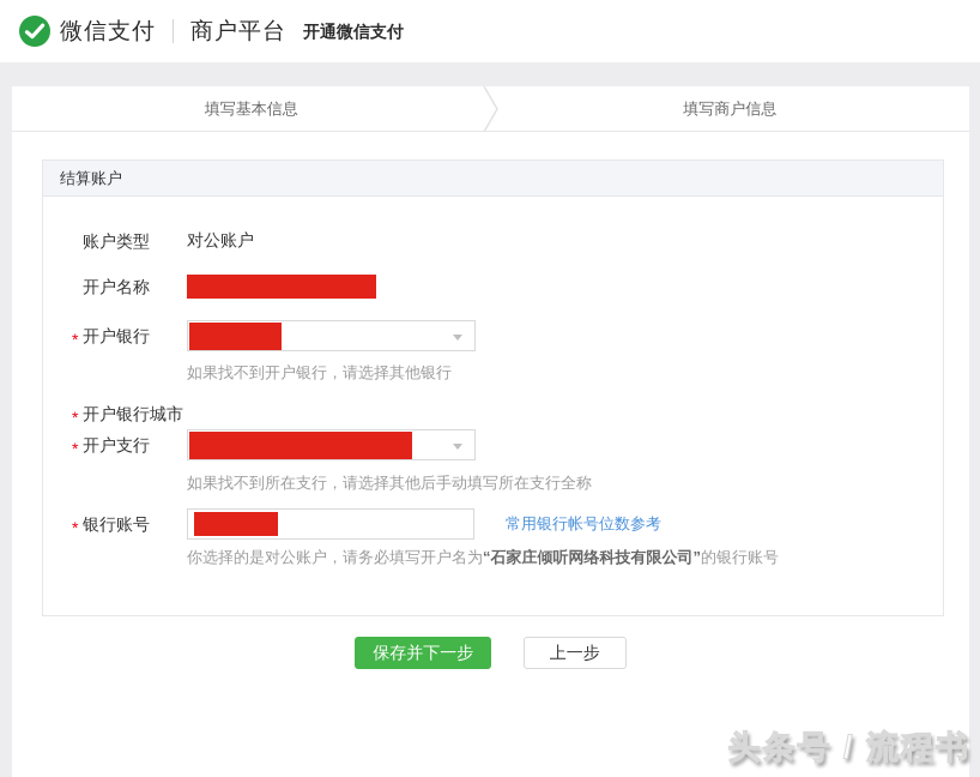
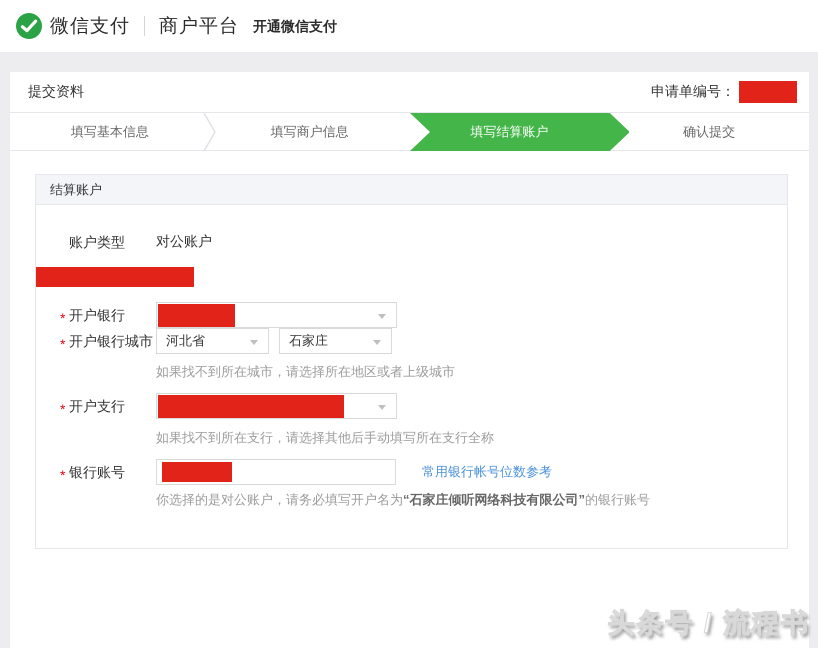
  微信支付
  商户平台
  开通微信支付
+ 提交资料
+ 申请单编号：
  填写基本信息
  填写商户信息
+ 填写结算账户
+ 确认提交
  结算账户
  账户类型
  对公账户
- 开户名称
  *
  开户银行
- 如果找不到开户银行，请选择其他银行
  *
  开户银行城市
+ 河北省
+ 石家庄
+ 如果找不到所在城市，请选择所在地区或者上级城市
  *
  开户支行
  如果找不到所在支行，请选择其他后手动填写所在支行全称
  *
  银行账号
  常用银行帐号位数参考
  你选择的是对公账户，请务必填写开户名为“石家庄倾听网络科技有限公司”的银行账号
- 保存并下一步 上一步
  头条号 / 流程书
